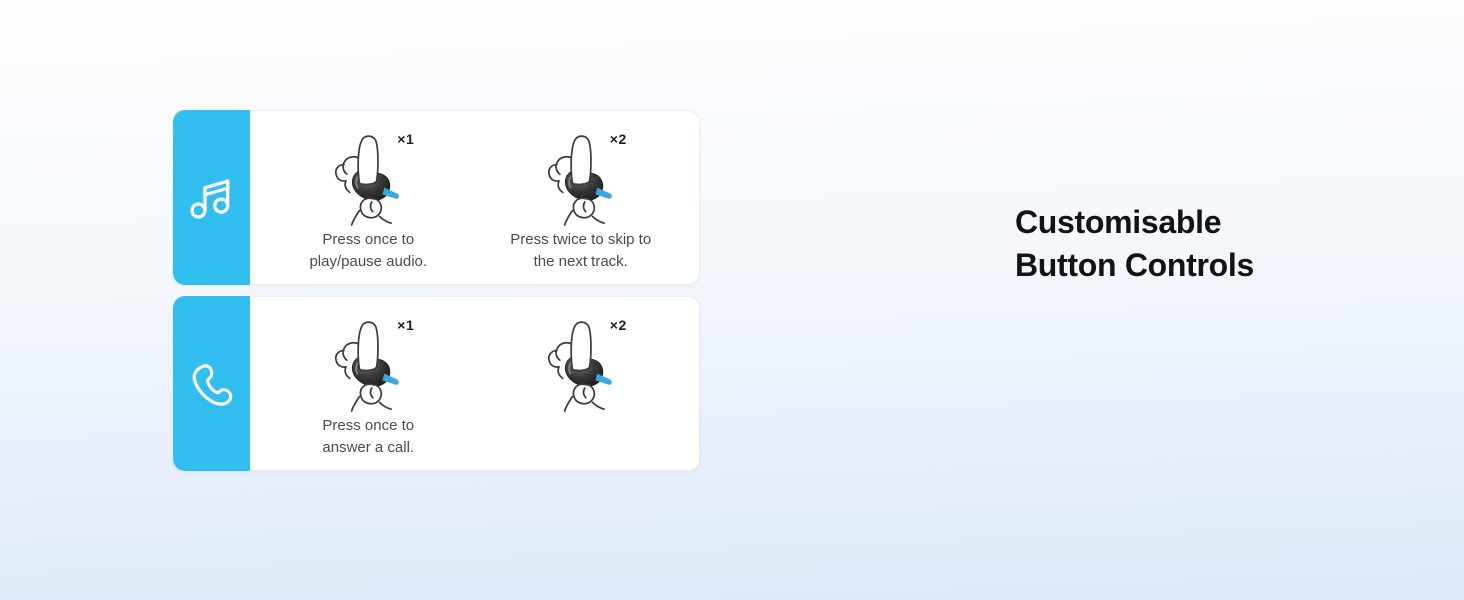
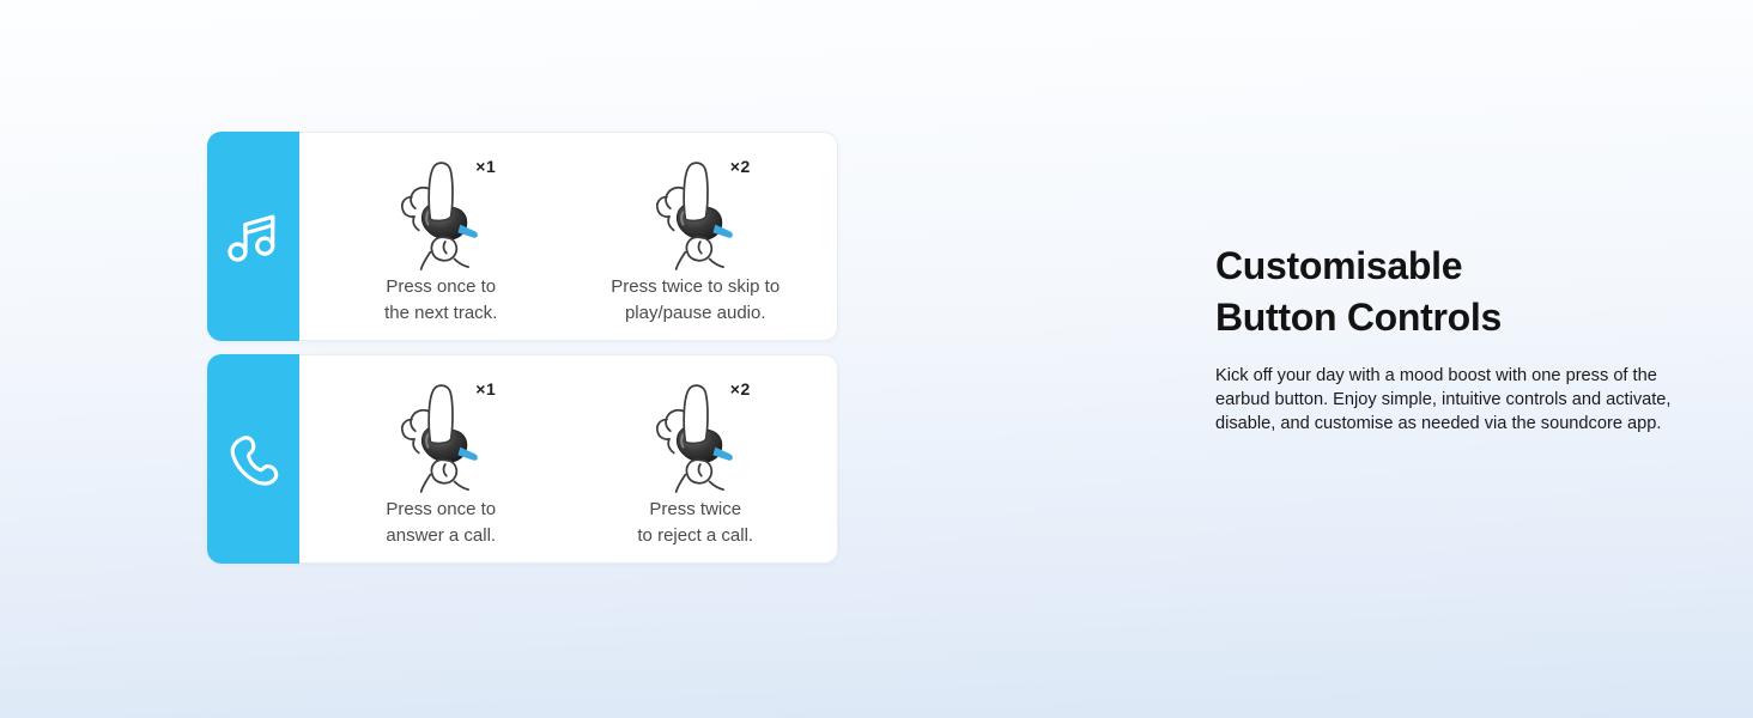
  ×1
  Press once to
- play/pause audio.
+ the next track.
  ×2
  Press twice to skip to
- the next track.
+ play/pause audio.
  ×1
  Press once to
  answer a call.
  ×2
+ Press twice
+ to reject a call.
  Customisable
  Button Controls
+ Kick off your day with a mood boost with one press of the earbud button. Enjoy simple, intuitive controls and activate, disable, and customise as needed via the soundcore app.
